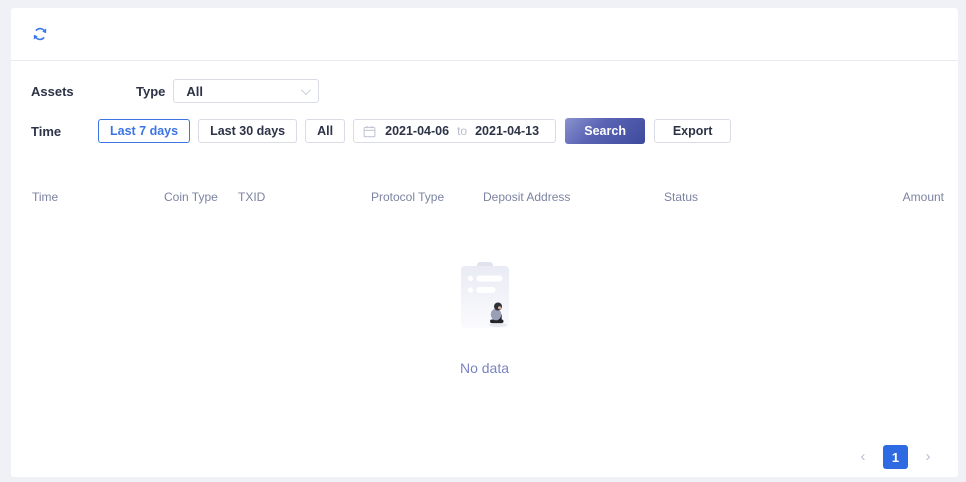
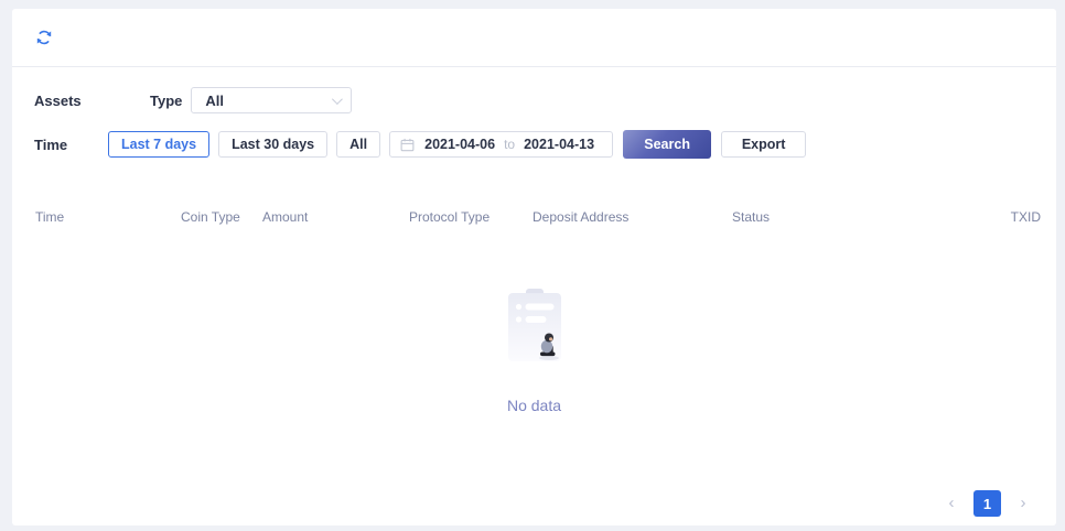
  Assets
  Type
  All
  Time
  Last 7 days
  Last 30 days
  All
  2021-04-06
  to
  2021-04-13
  Search
  Export
  Time
  Coin Type
- TXID
+ Amount
  Protocol Type
  Deposit Address
  Status
- Amount
+ TXID
  No data
  ‹
  1
  ›
